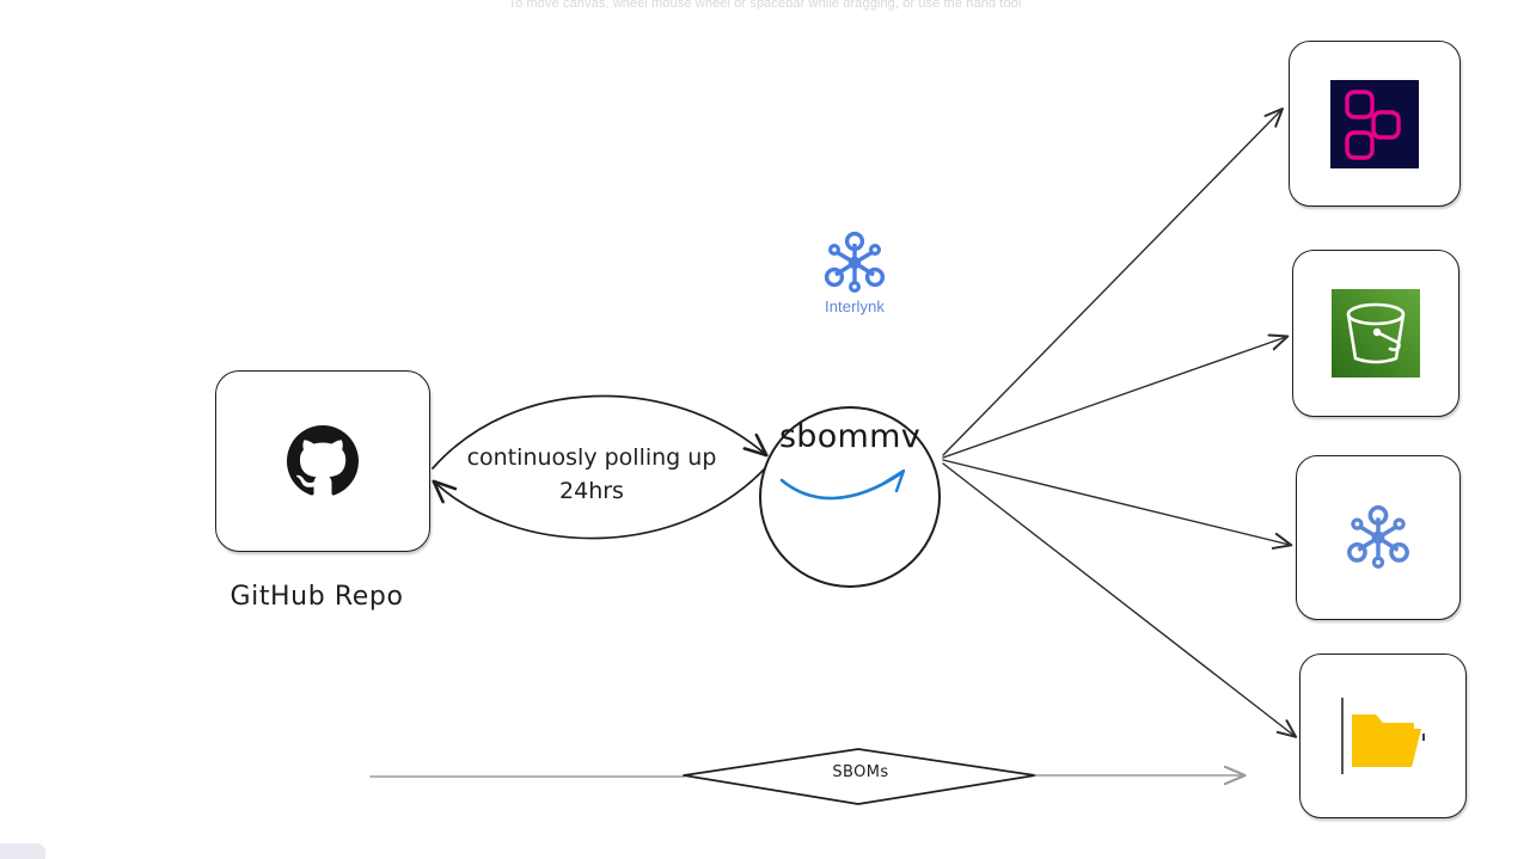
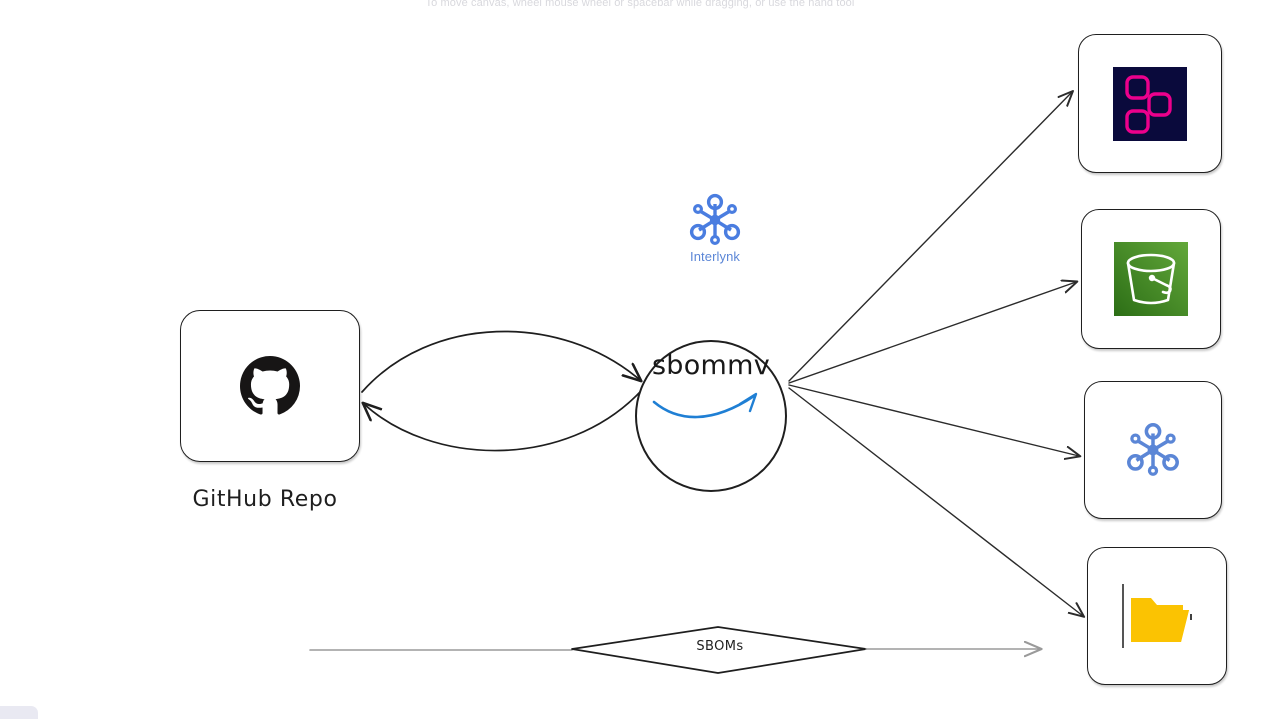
  To move canvas, wheel mouse wheel or spacebar while dragging, or use the hand tool
  GitHub Repo
  Interlynk
  sbommv
  SBOMs
- continuosly polling up
- 24hrs
